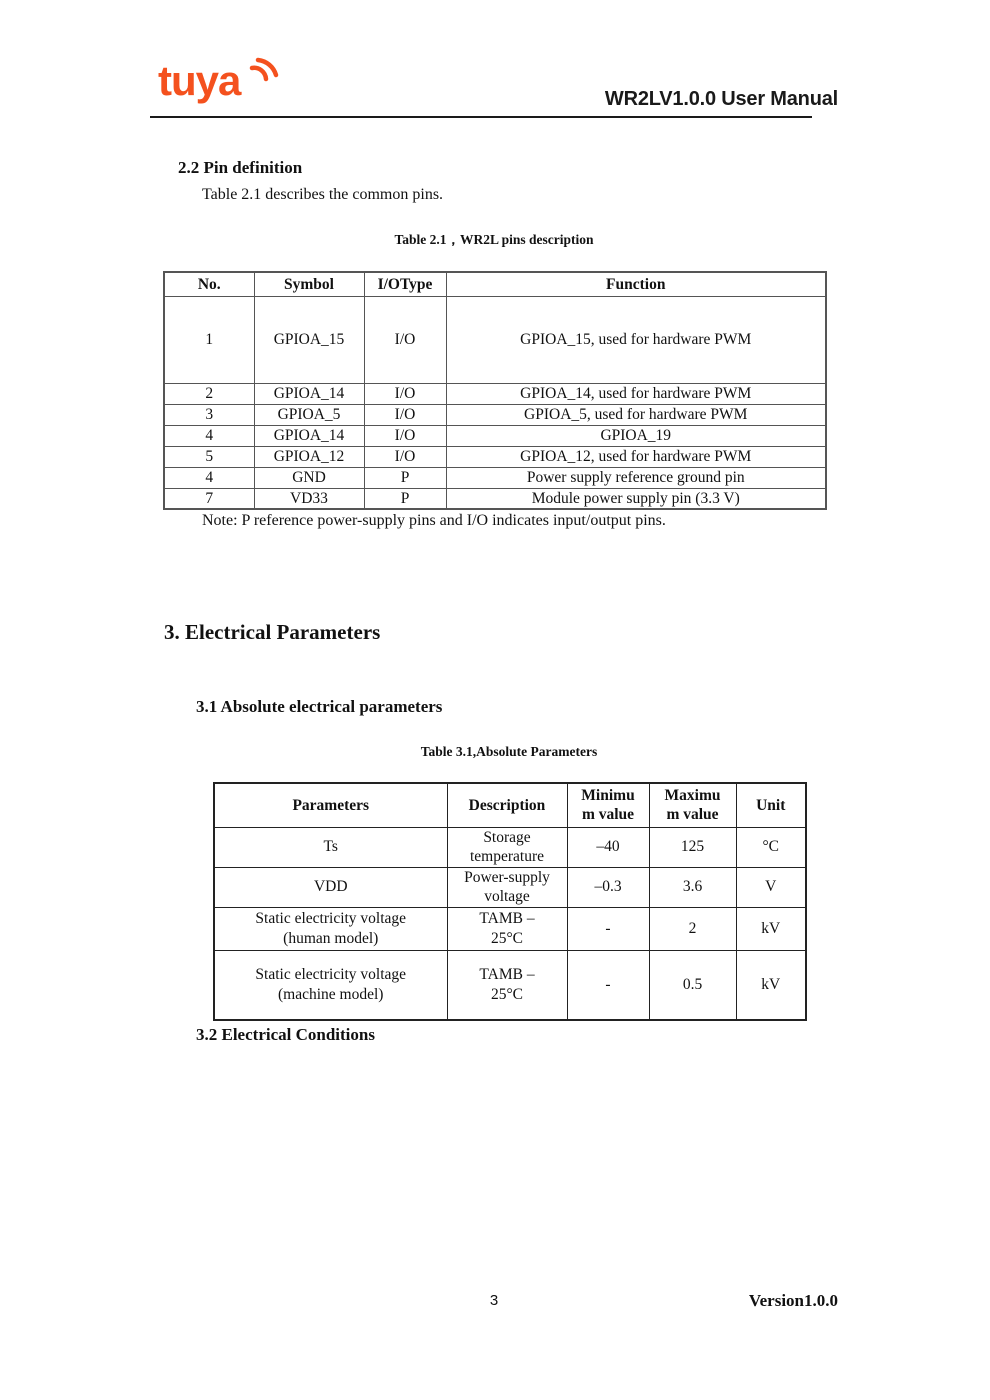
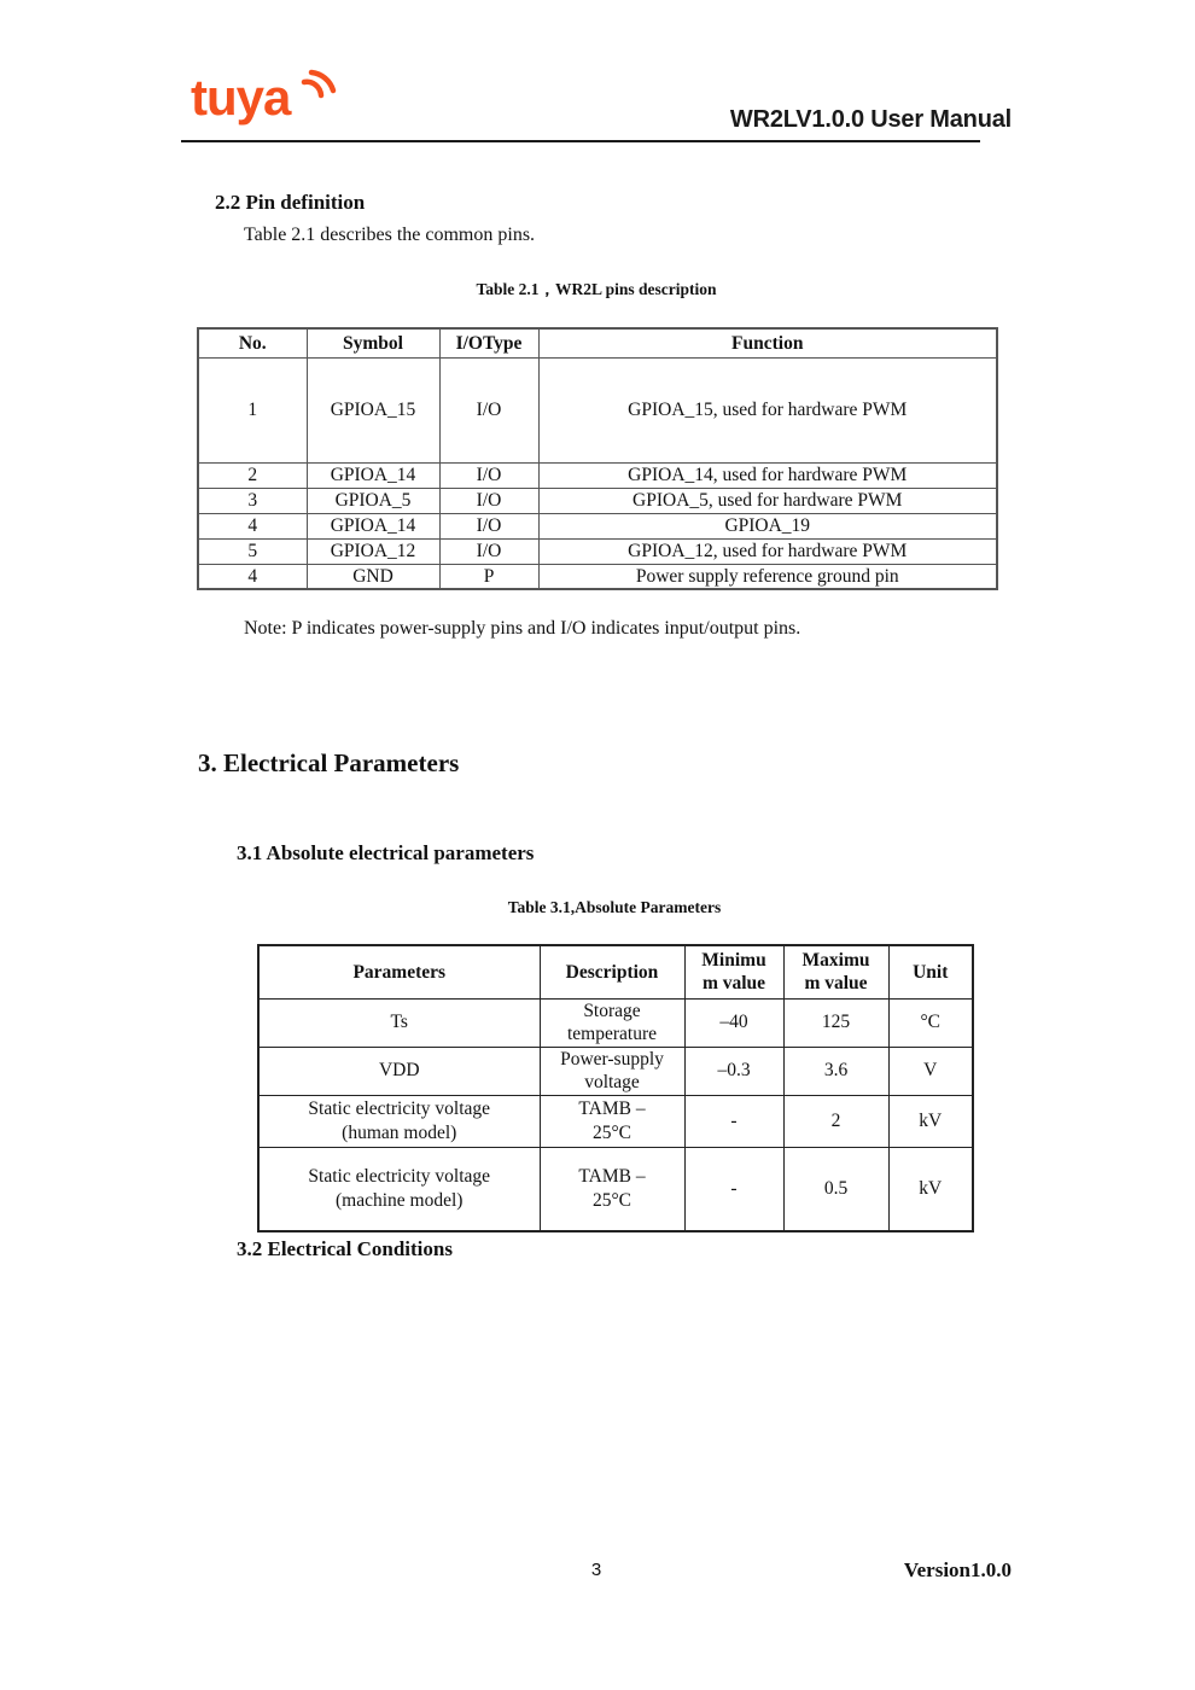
  tuya
  WR2LV1.0.0 User Manual
  2.2 Pin definition
  Table 2.1 describes the common pins.
  Table 2.1，WR2L pins description
  No.	Symbol	I/OType	Function
  1	GPIOA_15	I/O	GPIOA_15, used for hardware PWM
  2	GPIOA_14	I/O	GPIOA_14, used for hardware PWM
  3	GPIOA_5	I/O	GPIOA_5, used for hardware PWM
  4	GPIOA_14	I/O	GPIOA_19
  5	GPIOA_12	I/O	GPIOA_12, used for hardware PWM
  4	GND	P	Power supply reference ground pin
- 7	VD33	P	Module power supply pin (3.3 V)
- Note: P reference power-supply pins and I/O indicates input/output pins.
+ Note: P indicates power-supply pins and I/O indicates input/output pins.
  3. Electrical Parameters
  3.1 Absolute electrical parameters
  Table 3.1,Absolute Parameters
  Parameters	Description	Minimu m value	Maximu m value	Unit
  Ts	Storage temperature	–40	125	°C
  VDD	Power-supply voltage	–0.3	3.6	V
  Static electricity voltage (human model)	TAMB – 25°C	-	2	kV
  Static electricity voltage (machine model)	TAMB – 25°C	-	0.5	kV
  3.2 Electrical Conditions
  3
  Version1.0.0
